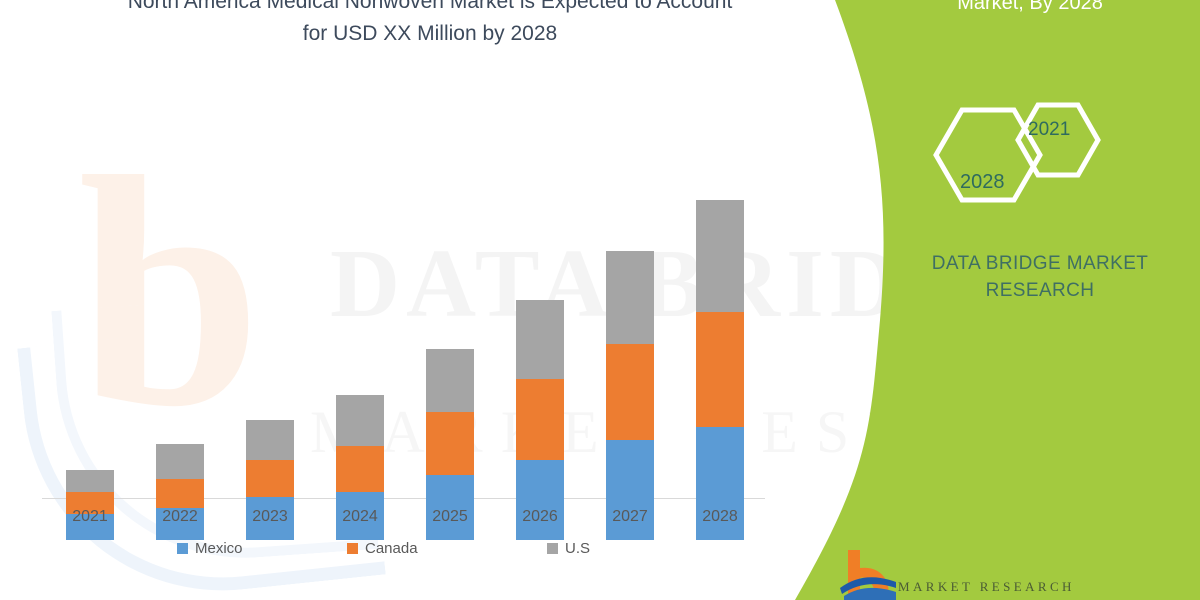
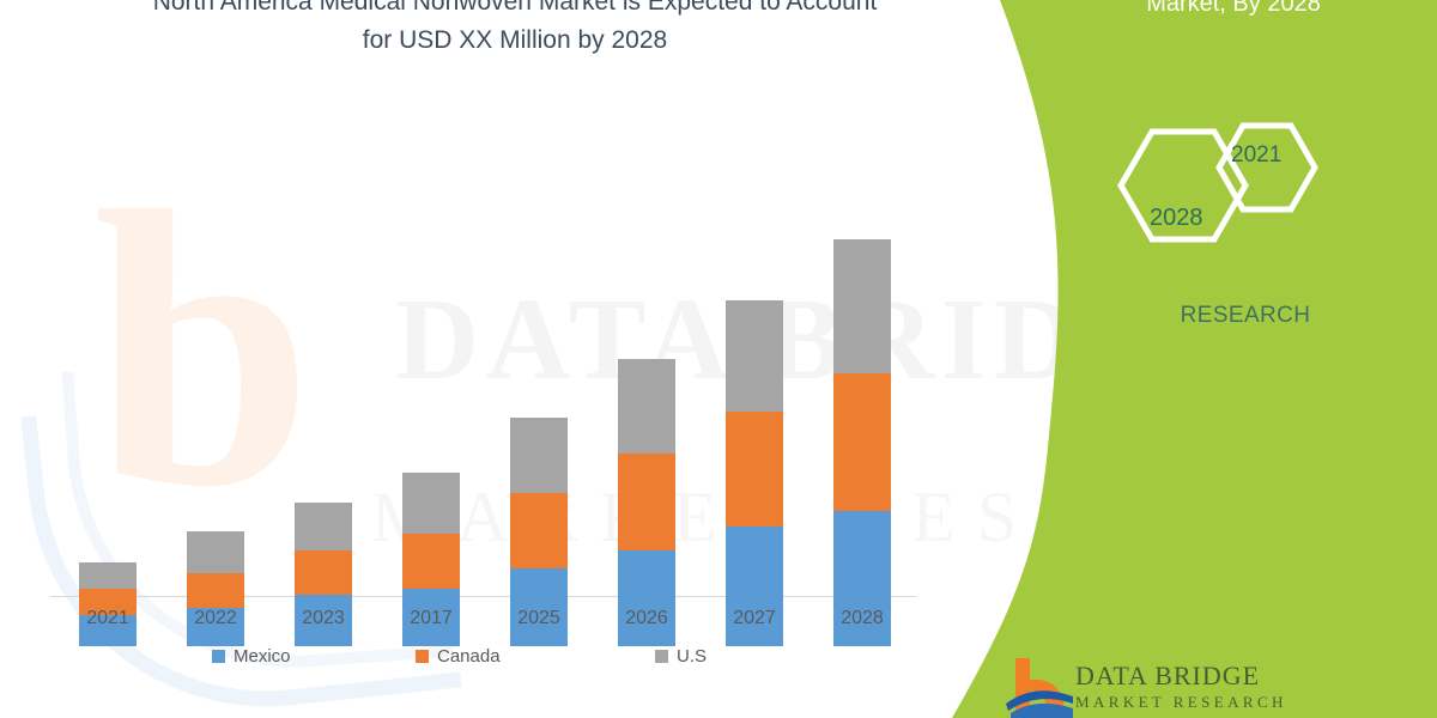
  b
  DATA BRID
  North America Medical Nonwoven Market is Expected to Account for USD XX Million by 2028
  2021
  2022
  2023
- 2024
+ 2017
  2025
  2026
  2027
  2028
  Mexico
  Canada
  U.S
  Market, By 2028
  2028
  2021
- DATA BRIDGE MARKET
  RESEARCH
+ DATA BRIDGE
  MARKET RESEARCH
